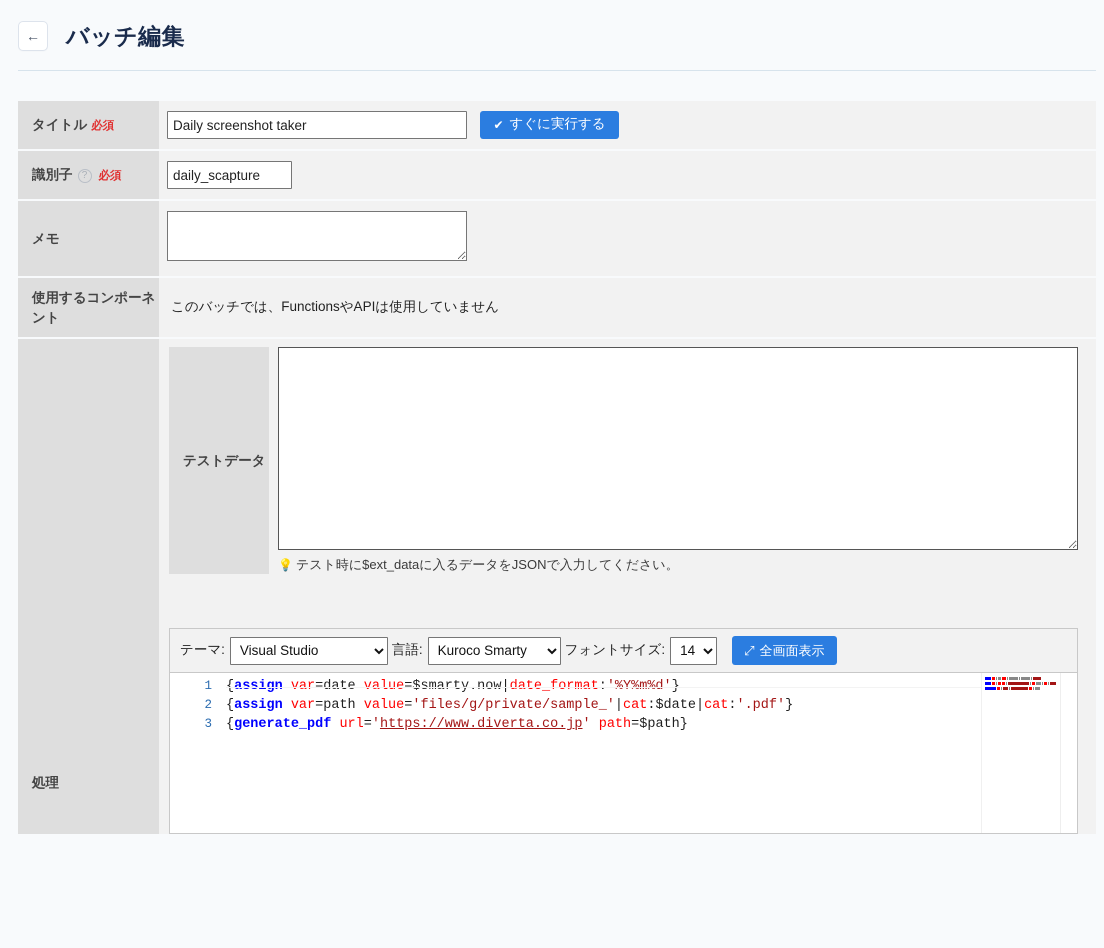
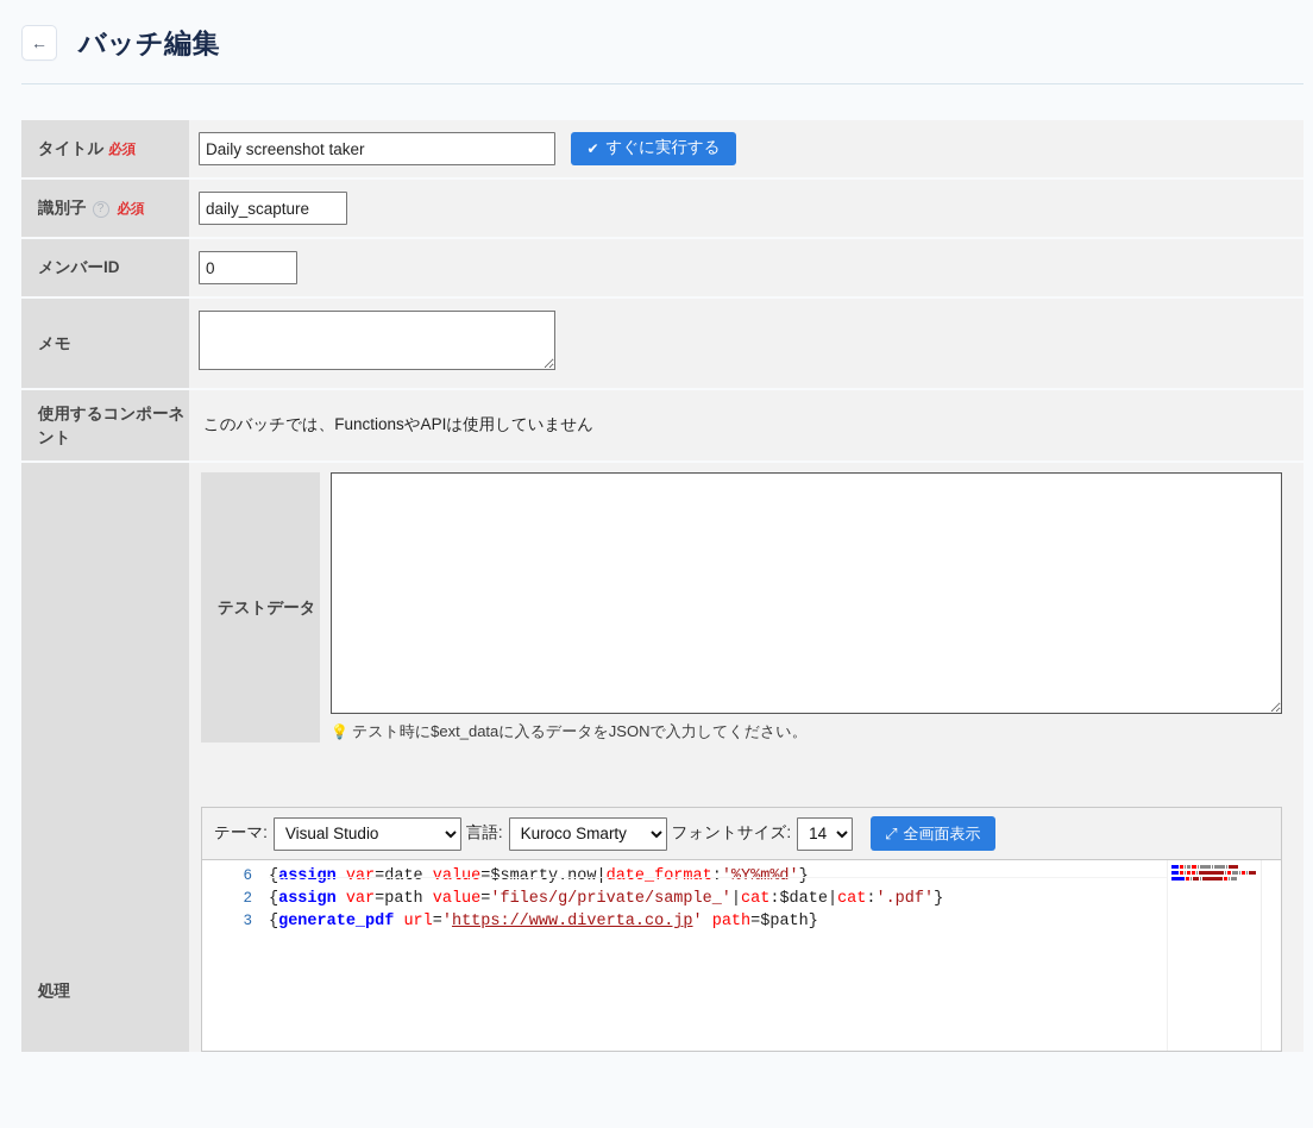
  ←
  バッチ編集
  タイトル 必須	Daily screenshot taker ✔ すぐに実行する
  識別子 ? 必須	daily_scapture
+ メンバーID	0
  メモ
  使用するコンポーネント	このバッチでは、FunctionsやAPIは使用していません
- 処理	テストデータ 💡 テスト時に$ext_dataに入るデータをJSONで入力してください。 テーマ: Visual Studio 言語: Kuroco Smarty フォントサイズ: 14 ⤢ 全画面表示 12 {assign var=path value='files/g/private/sample_'|cat:$date|cat:'.pdf'}3 {generate_pdf url='https://www.diverta.co.jp' path=$path}
+ 処理	テストデータ 💡 テスト時に$ext_dataに入るデータをJSONで入力してください。 テーマ: Visual Studio 言語: Kuroco Smarty フォントサイズ: 14 ⤢ 全画面表示 62 {assign var=path value='files/g/private/sample_'|cat:$date|cat:'.pdf'}3 {generate_pdf url='https://www.diverta.co.jp' path=$path}
